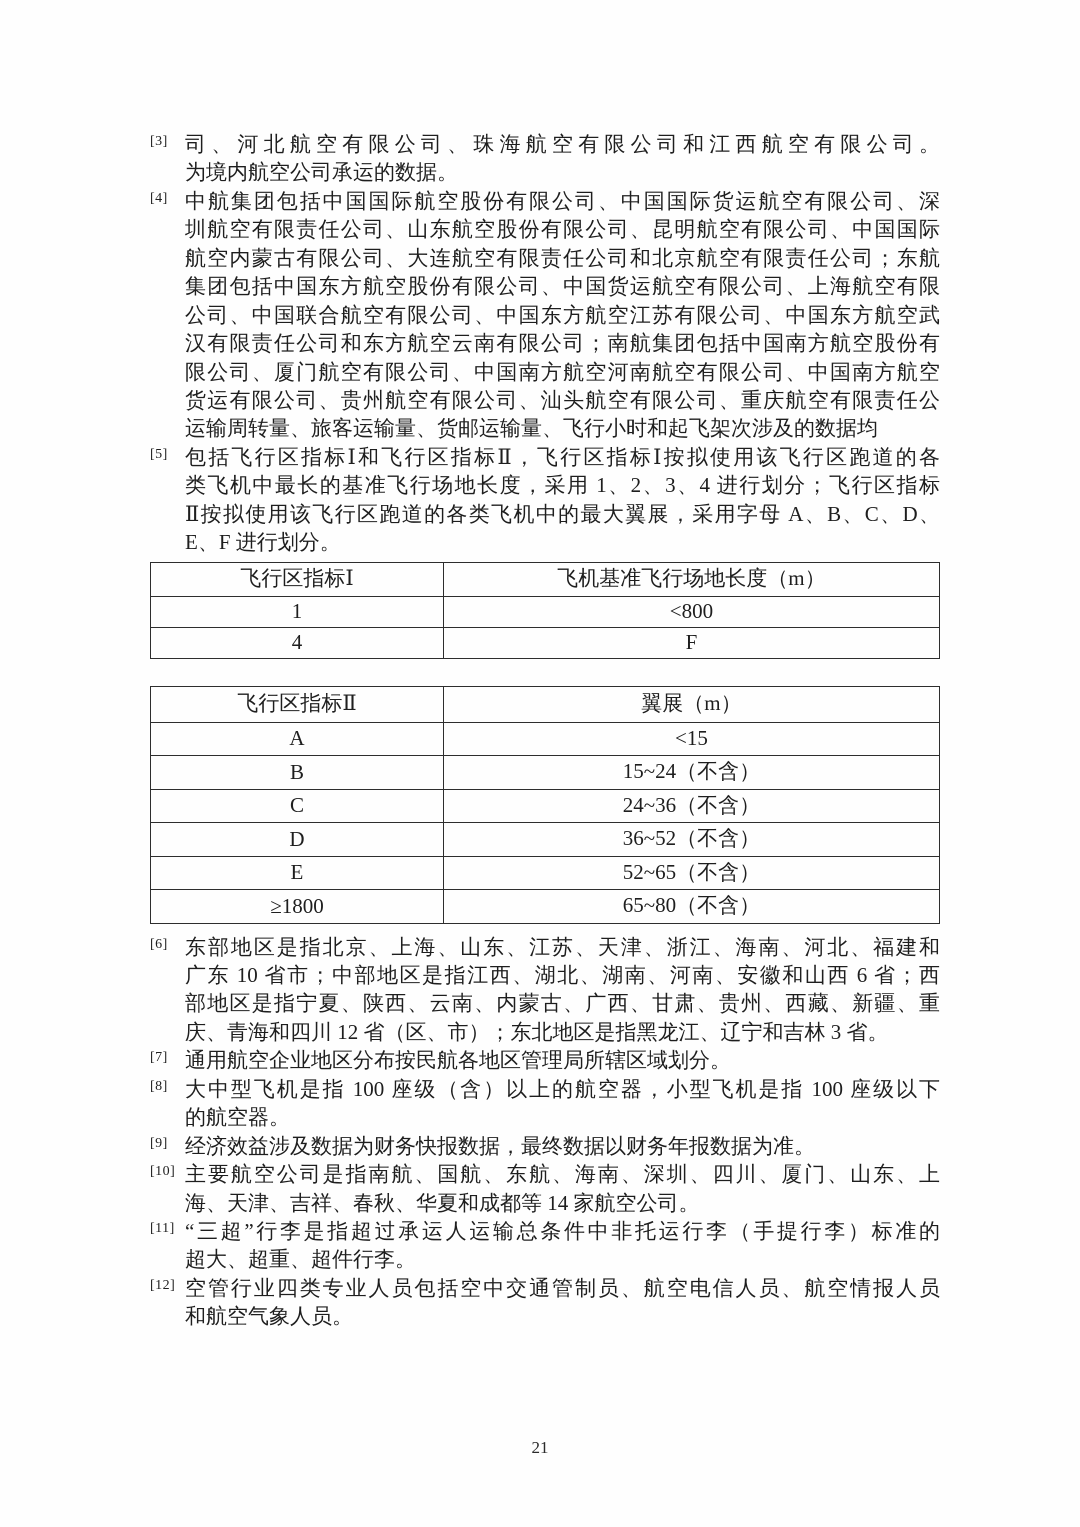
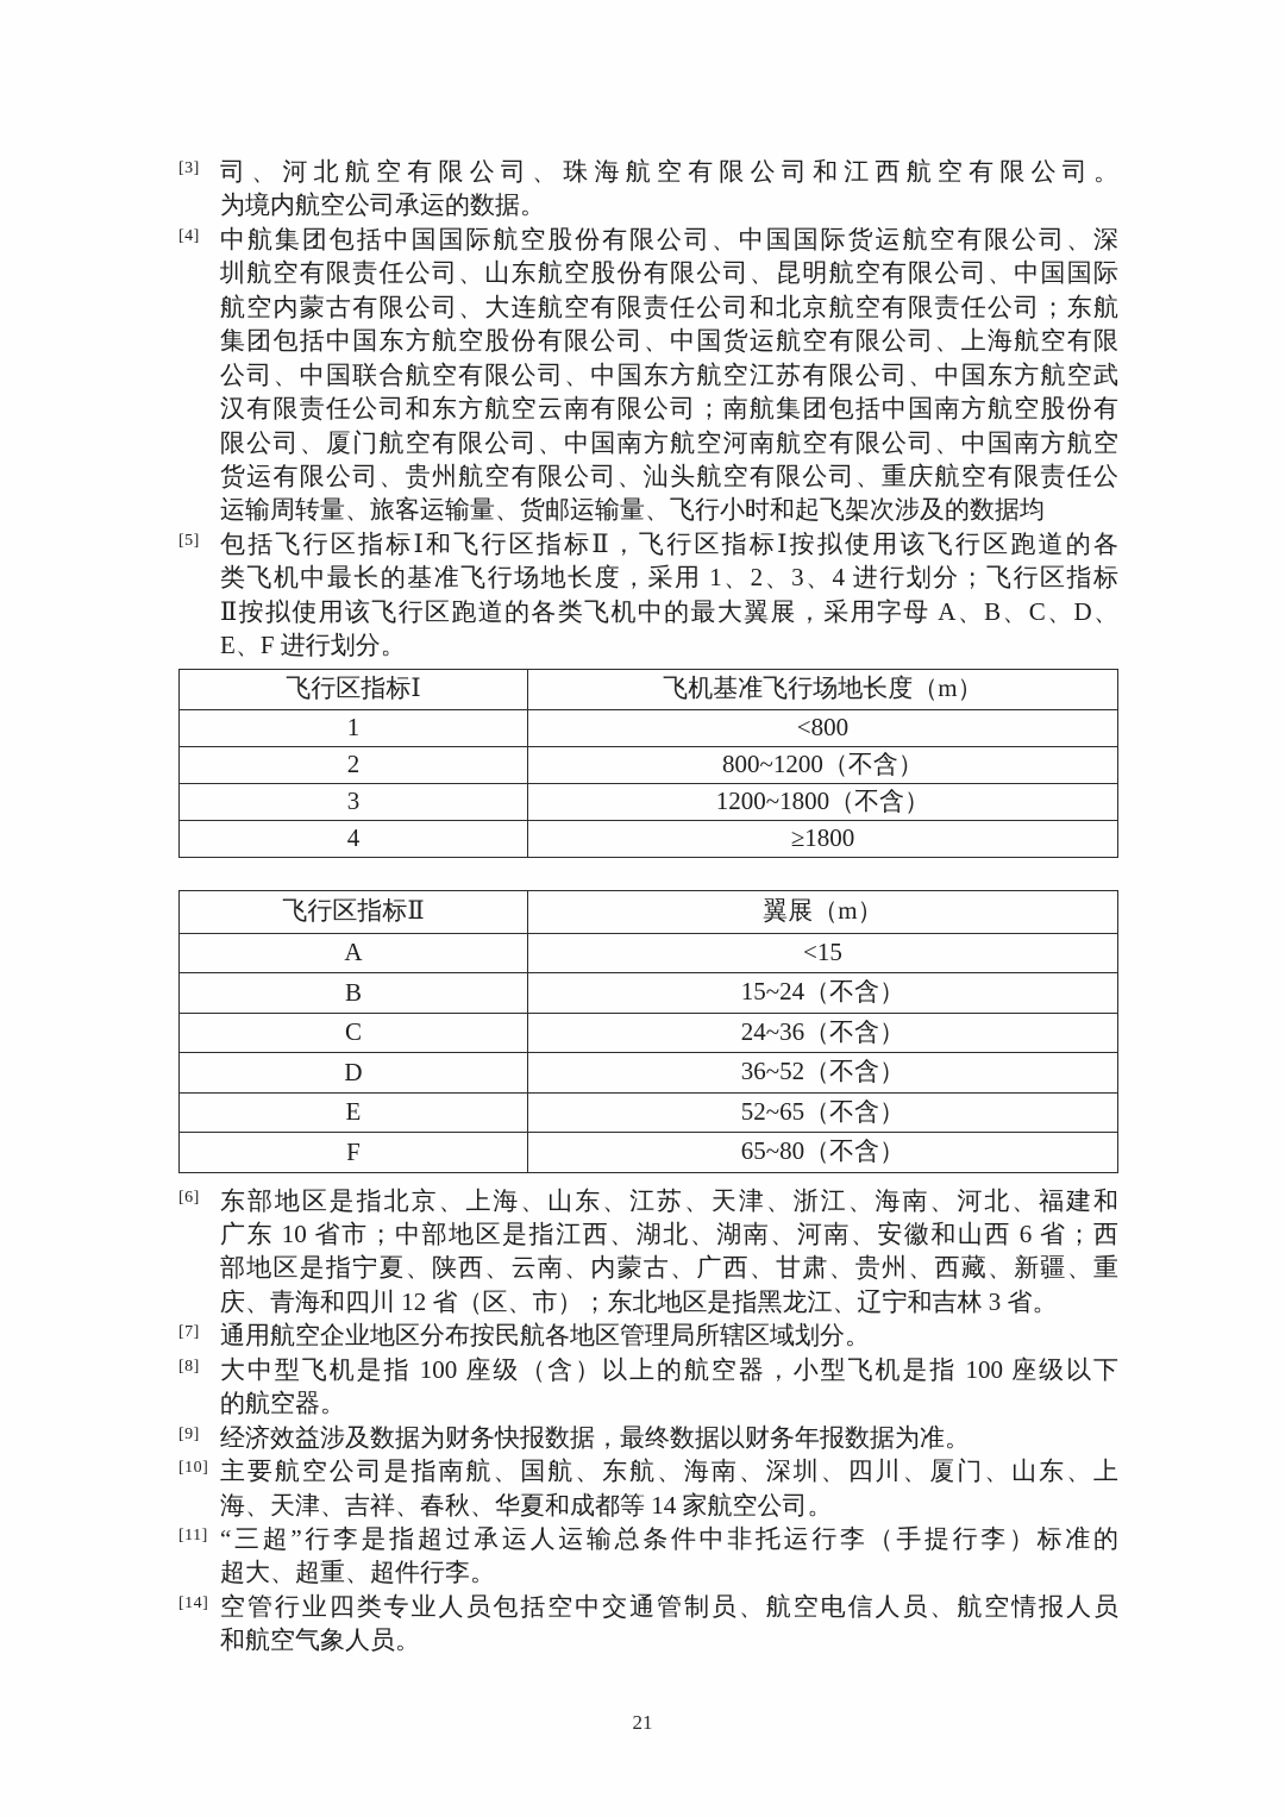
  [3]
  司、河北航空有限公司、珠海航空有限公司和江西航空有限公司。
  为境内航空公司承运的数据。
  [4]
  中航集团包括中国国际航空股份有限公司、中国国际货运航空有限公司、深
  圳航空有限责任公司、山东航空股份有限公司、昆明航空有限公司、中国国际
  航空内蒙古有限公司、大连航空有限责任公司和北京航空有限责任公司；东航
  集团包括中国东方航空股份有限公司、中国货运航空有限公司、上海航空有限
  公司、中国联合航空有限公司、中国东方航空江苏有限公司、中国东方航空武
  汉有限责任公司和东方航空云南有限公司；南航集团包括中国南方航空股份有
  限公司、厦门航空有限公司、中国南方航空河南航空有限公司、中国南方航空
  货运有限公司、贵州航空有限公司、汕头航空有限公司、重庆航空有限责任公
  运输周转量、旅客运输量、货邮运输量、飞行小时和起飞架次涉及的数据均
  [5]
  包括飞行区指标Ⅰ和飞行区指标Ⅱ，飞行区指标Ⅰ按拟使用该飞行区跑道的各
  类飞机中最长的基准飞行场地长度，采用 1、2、3、4 进行划分；飞行区指标
  Ⅱ按拟使用该飞行区跑道的各类飞机中的最大翼展，采用字母 A、B、C、D、
  E、F 进行划分。
  飞行区指标Ⅰ	飞机基准飞行场地长度（m）
  1	<800
+ 2	800~1200（不含）
+ 3	1200~1800（不含）
- 4	F
+ 4	≥1800
  飞行区指标Ⅱ	翼展（m）
  A	<15
  B	15~24（不含）
  C	24~36（不含）
  D	36~52（不含）
  E	52~65（不含）
- ≥1800	65~80（不含）
+ F	65~80（不含）
  [6]
  东部地区是指北京、上海、山东、江苏、天津、浙江、海南、河北、福建和
  广东 10 省市；中部地区是指江西、湖北、湖南、河南、安徽和山西 6 省；西
  部地区是指宁夏、陕西、云南、内蒙古、广西、甘肃、贵州、西藏、新疆、重
  庆、青海和四川 12 省（区、市）；东北地区是指黑龙江、辽宁和吉林 3 省。
  [7]
  通用航空企业地区分布按民航各地区管理局所辖区域划分。
  [8]
  大中型飞机是指 100 座级（含）以上的航空器，小型飞机是指 100 座级以下
  的航空器。
  [9]
  经济效益涉及数据为财务快报数据，最终数据以财务年报数据为准。
  [10]
  主要航空公司是指南航、国航、东航、海南、深圳、四川、厦门、山东、上
  海、天津、吉祥、春秋、华夏和成都等 14 家航空公司。
  [11]
  “三超”行李是指超过承运人运输总条件中非托运行李（手提行李）标准的
  超大、超重、超件行李。
- [12]
+ [14]
  空管行业四类专业人员包括空中交通管制员、航空电信人员、航空情报人员
  和航空气象人员。
  21
